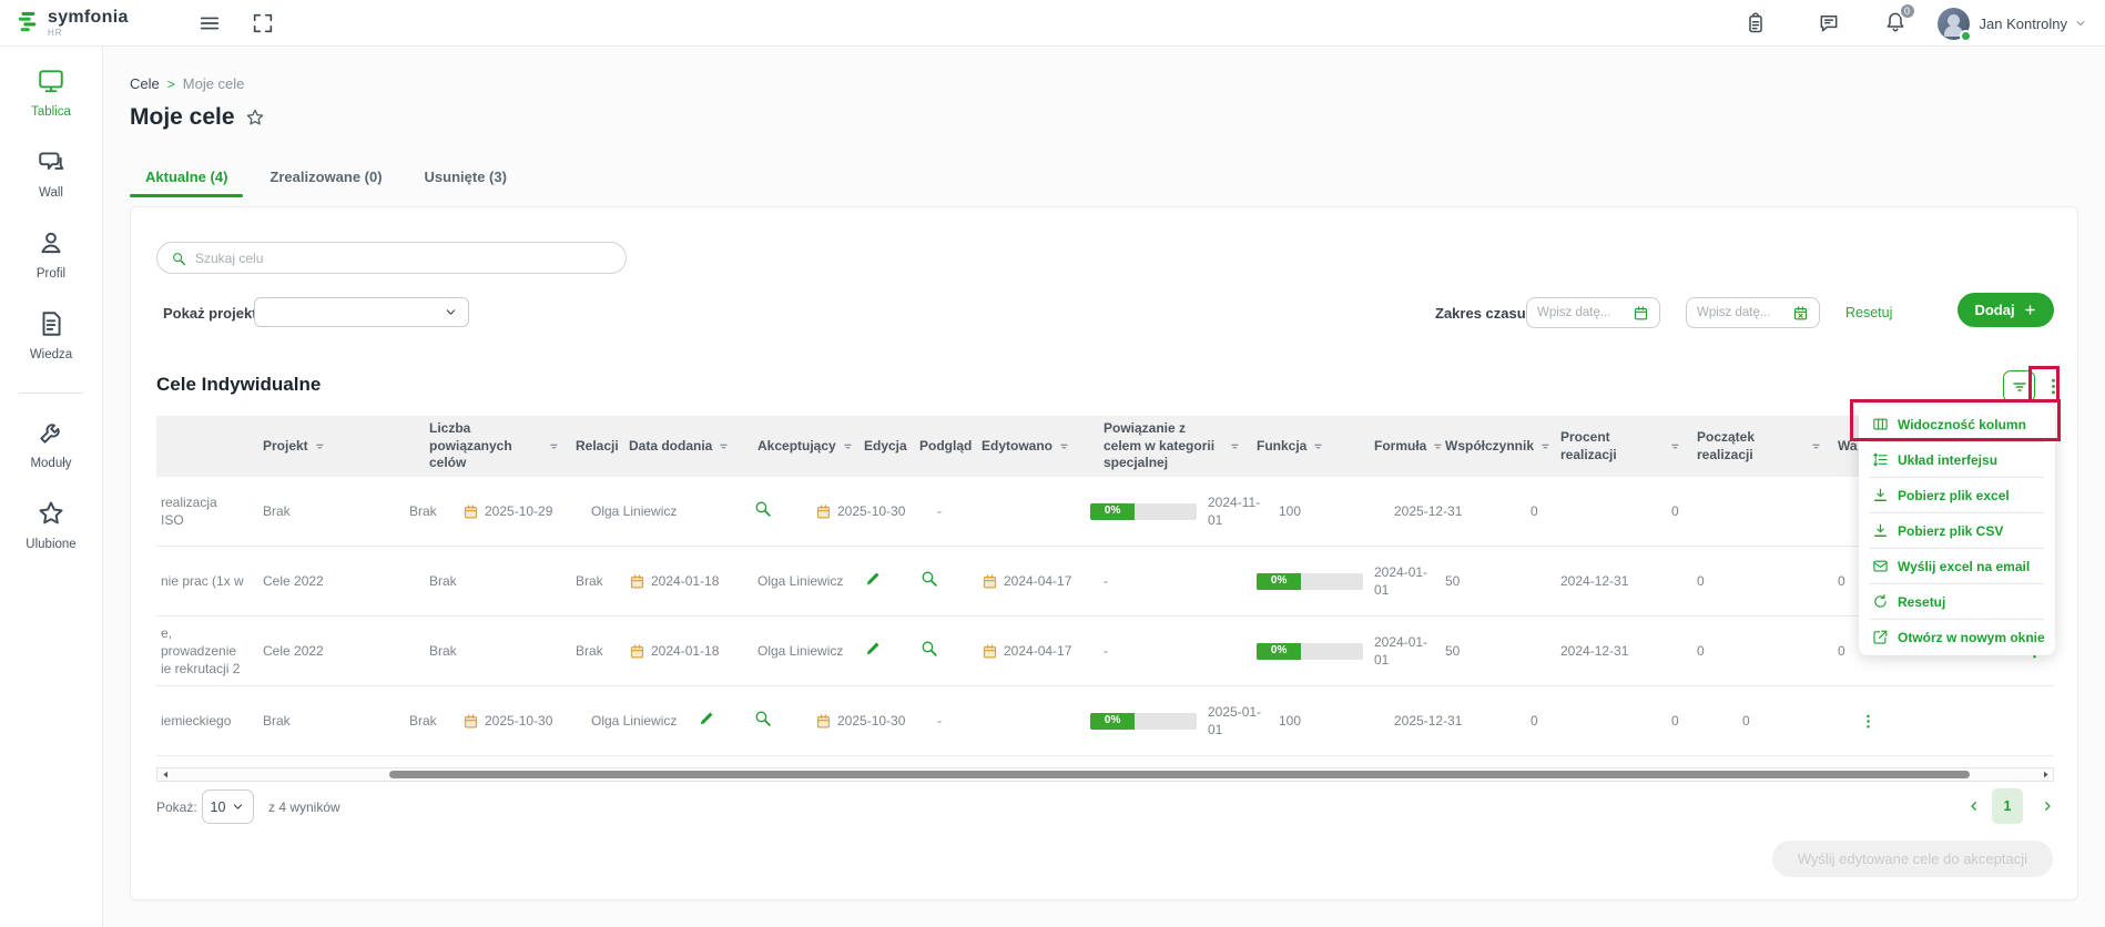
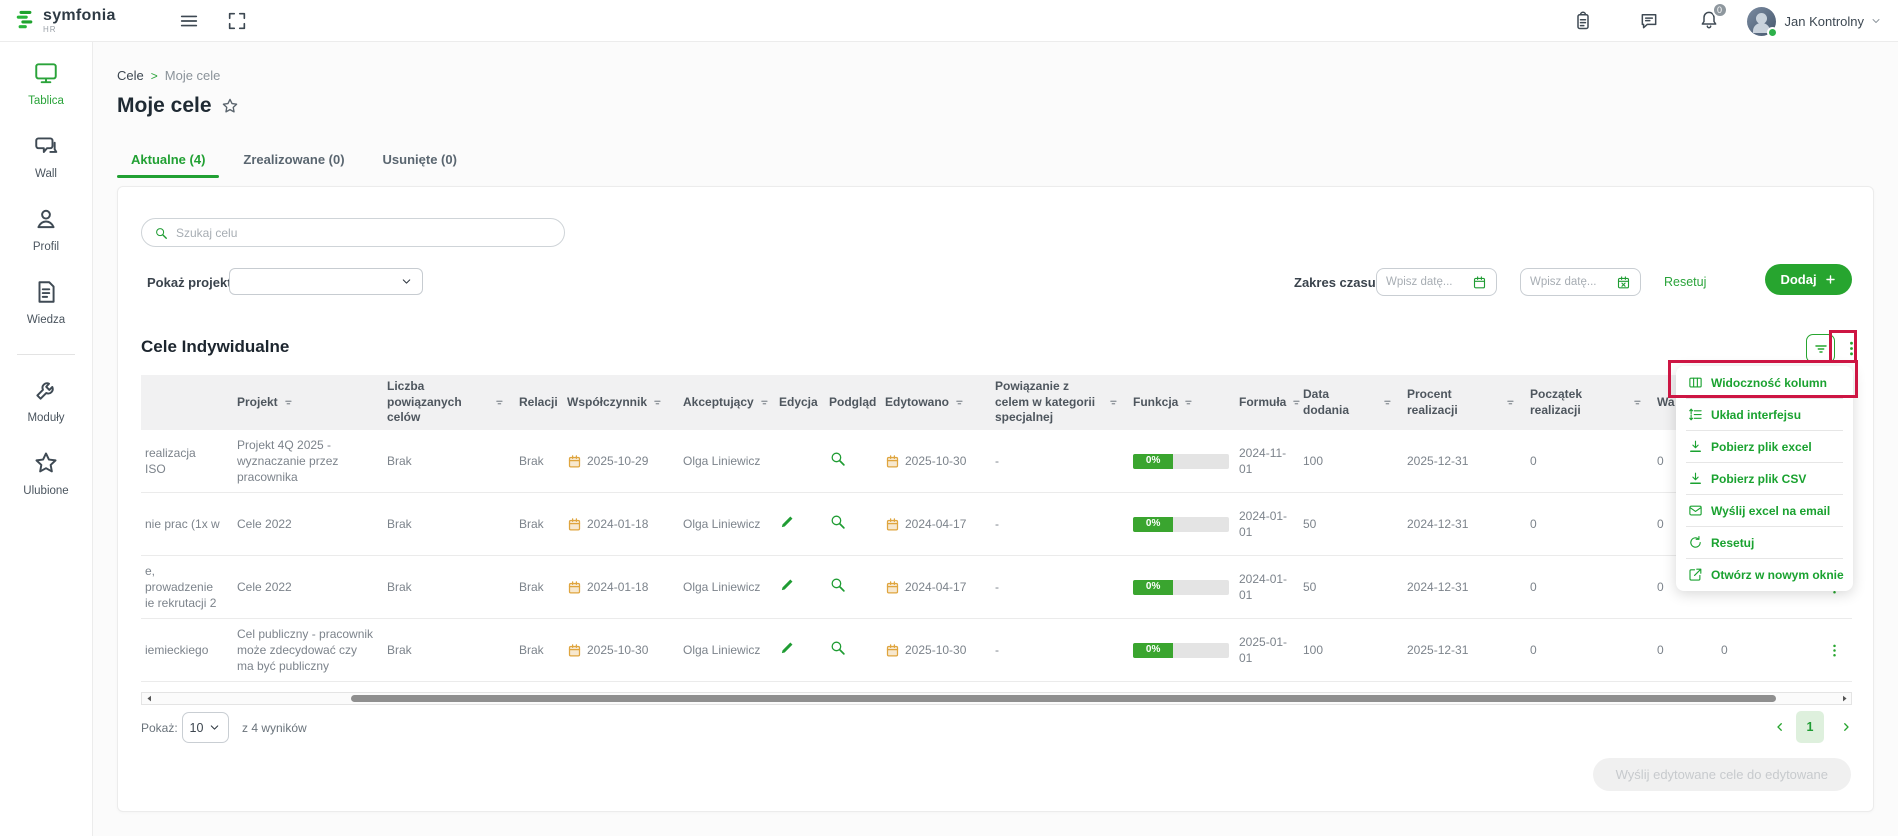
  symfonia
  HR
  0
  Jan Kontrolny
  Tablica
  Wall
  Profil
  Wiedza
  Moduły
  Ulubione
  Cele
  >
  Moje cele
  Moje cele
  Aktualne (4)
  Zrealizowane (0)
- Usunięte (3)
+ Usunięte (0)
  Szukaj celu
  Pokaż projek
  Zakres czasu
  Wpisz datę...
  Wpisz datę...
  Resetuj
  Dodaj
  Cele Indywidualne
  Projekt
  Liczba powiązanych celów
  Relacji
- Data dodania
+ Współczynnik
  Akceptujący
  Edycja
  Podgląd
  Edytowano
  Powiązanie z celem w kategorii specjalnej
  Funkcja
  Formuła
- Współczynnik
+ Data dodania
  Procent realizacji
  Początek realizacji
  Wa
  realizacja
  ISO
+ Projekt 4Q 2025 - wyznaczanie przez pracownika
  Brak
  Brak
  2025-10-29
  Olga Liniewicz
  2025-10-30
  -
  0%
  2024-11-01
  100
  2025-12-31
  0
  0
  nie prac (1x w
  Cele 2022
  Brak
  Brak
  2024-01-18
  Olga Liniewicz
  2024-04-17
  -
  0%
  2024-01-01
  50
  2024-12-31
  0
  0
  e, prowadzenie
  ie rekrutacji 2
  Cele 2022
  Brak
  Brak
  2024-01-18
  Olga Liniewicz
  2024-04-17
  -
  0%
  2024-01-01
  50
  2024-12-31
  0
  0
  iemieckiego
+ Cel publiczny - pracownik może zdecydować czy ma być publiczny
  Brak
  Brak
  2025-10-30
  Olga Liniewicz
  2025-10-30
  -
  0%
  2025-01-01
  100
  2025-12-31
  0
  0
  0
  Pokaż:
  10
  z 4 wyników
  1
- Wyślij edytowane cele do akceptacji
+ Wyślij edytowane cele do edytowane
  Widoczność kolumn
  Układ interfejsu
  Pobierz plik excel
  Pobierz plik CSV
  Wyślij excel na email
  Resetuj
  Otwórz w nowym oknie
